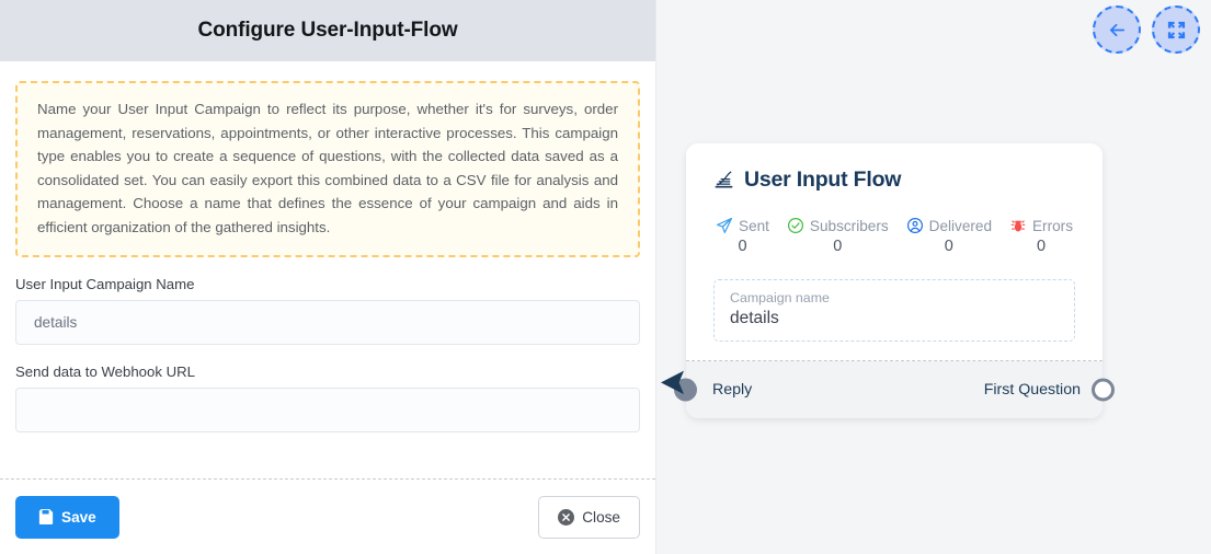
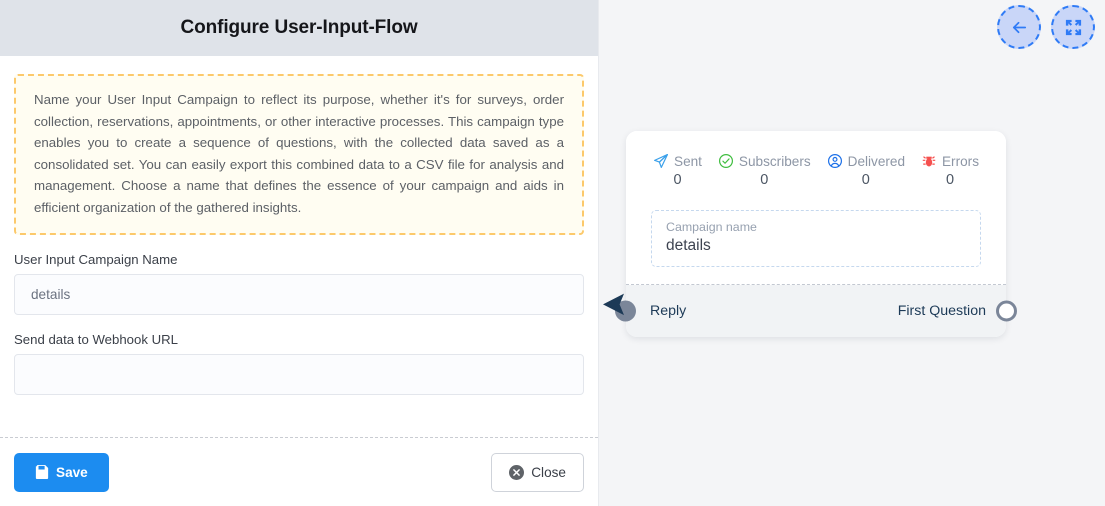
  Configure User-Input-Flow
- Name your User Input Campaign to reflect its purpose, whether it's for surveys, order management, reservations, appointments, or other interactive processes. This campaign type enables you to create a sequence of questions, with the collected data saved as a consolidated set. You can easily export this combined data to a CSV file for analysis and management. Choose a name that defines the essence of your campaign and aids in efficient organization of the gathered insights.
+ Name your User Input Campaign to reflect its purpose, whether it's for surveys, order collection, reservations, appointments, or other interactive processes. This campaign type enables you to create a sequence of questions, with the collected data saved as a consolidated set. You can easily export this combined data to a CSV file for analysis and management. Choose a name that defines the essence of your campaign and aids in efficient organization of the gathered insights.
  User Input Campaign Name
  details
  Send data to Webhook URL
  Save
  Close
- User Input Flow
  Sent
  0
  Subscribers
  0
  Delivered
  0
  Errors
  0
  Campaign name
  details
  Reply
  First Question
